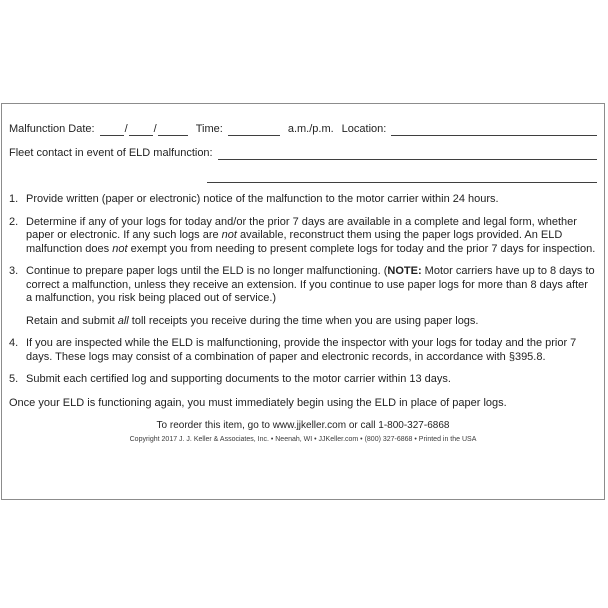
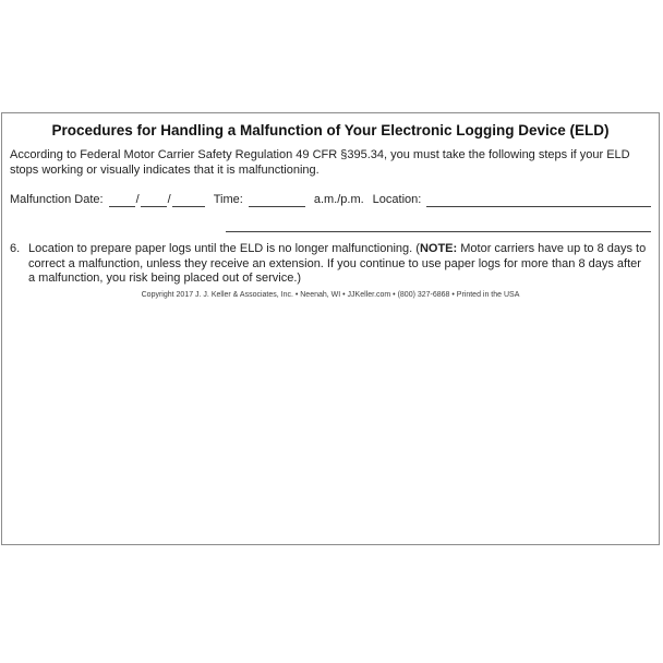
+ Procedures for Handling a Malfunction of Your Electronic Logging Device (ELD)
+ According to Federal Motor Carrier Safety Regulation 49 CFR §395.34, you must take the following steps if your ELD stops working or visually indicates that it is malfunctioning.
  Malfunction Date:
  /
  /
  Time:
  a.m./p.m.
  Location:
- Fleet contact in event of ELD malfunction:
- 1.
- Provide written (paper or electronic) notice of the malfunction to the motor carrier within 24 hours.
- 2.
- Determine if any of your logs for today and/or the prior 7 days are available in a complete and legal form, whether paper or electronic. If any such logs are not available, reconstruct them using the paper logs provided. An ELD malfunction does not exempt you from needing to present complete logs for today and the prior 7 days for inspection.
- 3.
+ 6.
- Continue to prepare paper logs until the ELD is no longer malfunctioning. (NOTE: Motor carriers have up to 8 days to correct a malfunction, unless they receive an extension. If you continue to use paper logs for more than 8 days after a malfunction, you risk being placed out of service.)
+ Location to prepare paper logs until the ELD is no longer malfunctioning. (NOTE: Motor carriers have up to 8 days to correct a malfunction, unless they receive an extension. If you continue to use paper logs for more than 8 days after a malfunction, you risk being placed out of service.)
- Retain and submit all toll receipts you receive during the time when you are using paper logs.
- 4.
- If you are inspected while the ELD is malfunctioning, provide the inspector with your logs for today and the prior 7 days. These logs may consist of a combination of paper and electronic records, in accordance with §395.8.
- 5.
- Submit each certified log and supporting documents to the motor carrier within 13 days.
- Once your ELD is functioning again, you must immediately begin using the ELD in place of paper logs.
- To reorder this item, go to www.jjkeller.com or call 1-800-327-6868
